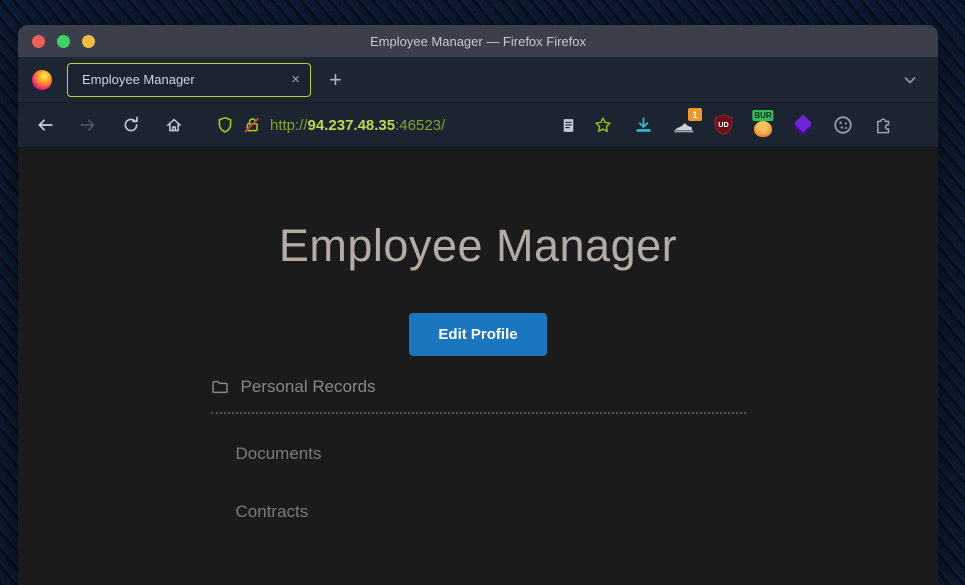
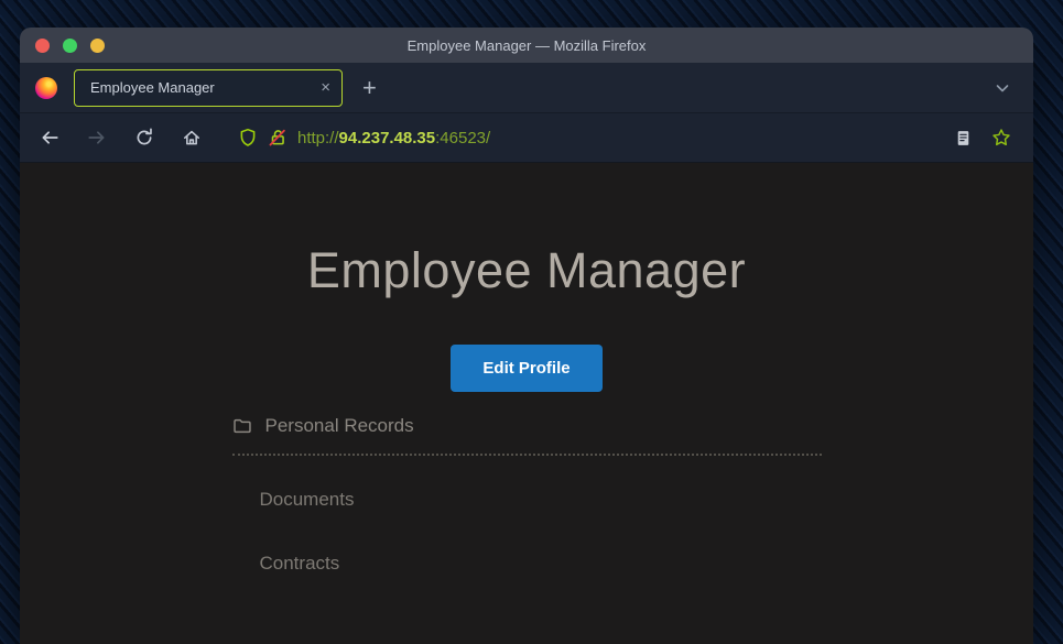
- Employee Manager — Firefox Firefox
+ Employee Manager — Mozilla Firefox
  Employee Manager
  ×
  +
  http://94.237.48.35:46523/
- 1
- UD
- BUR
  Employee Manager
  Edit Profile
  Personal Records
  Documents
  Contracts
